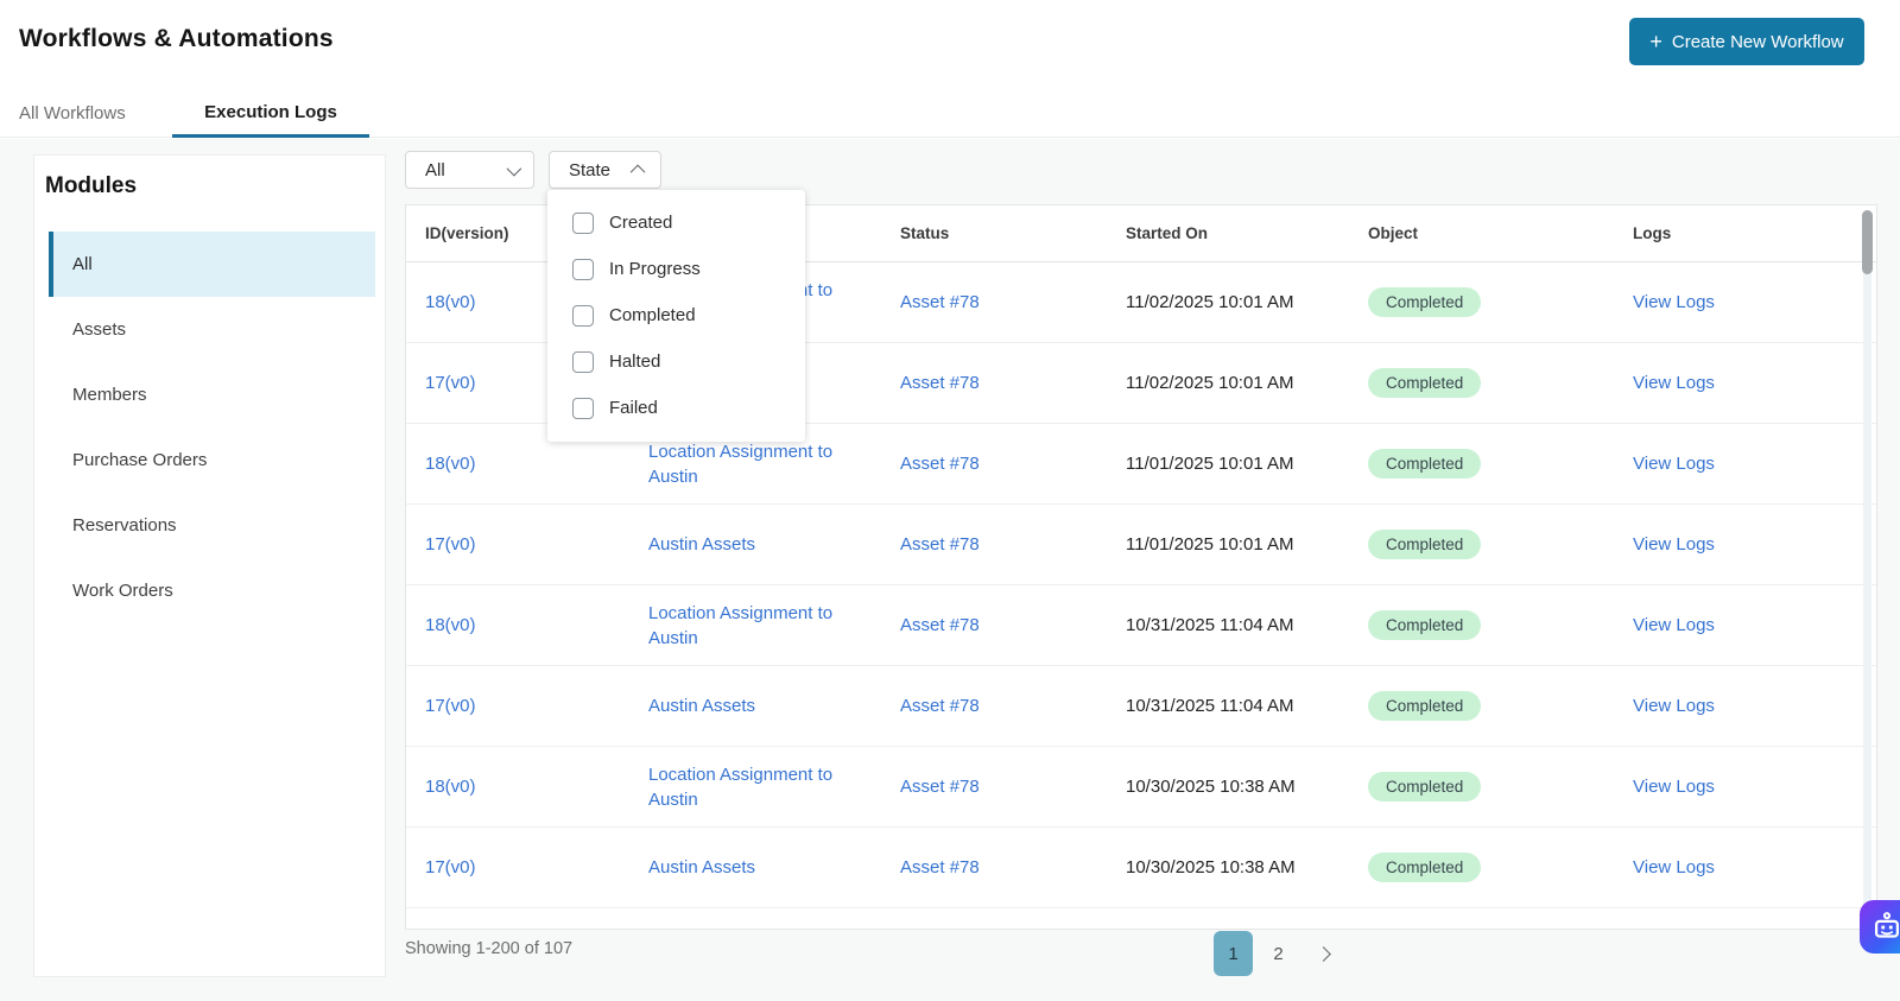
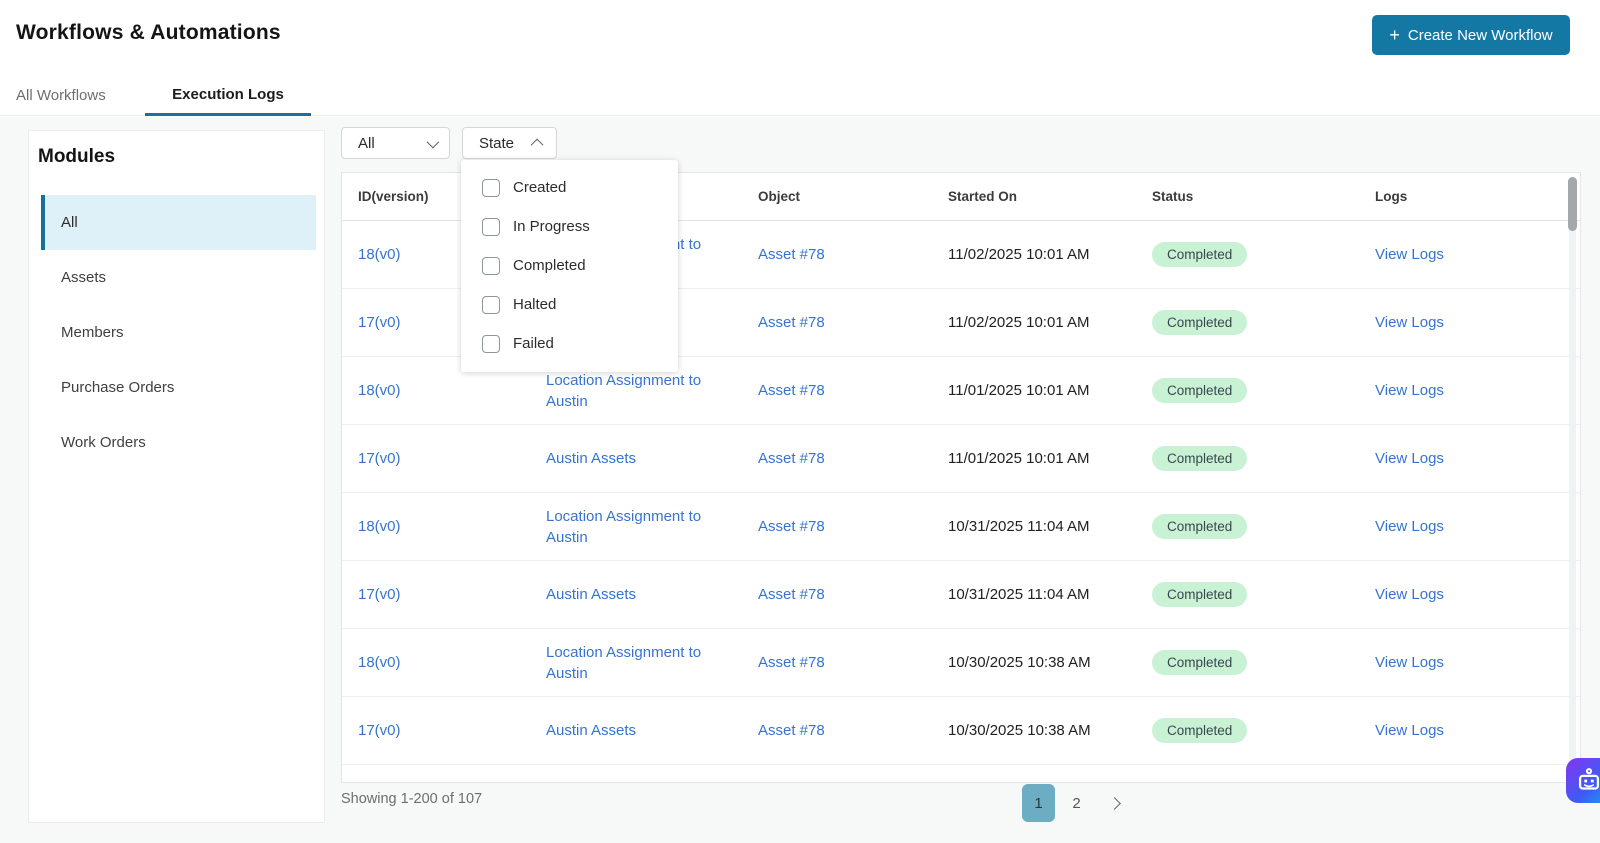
  Workflows & Automations
  +
  Create New Workflow
  All Workflows
  Execution Logs
  Modules
  All
  Assets
  Members
  Purchase Orders
- Reservations
  Work Orders
  All
  State
  ID(version)
- Status
+ Object
  Started On
- Object
+ Status
  Logs
  18(v0)
  Asset #78
  11/02/2025 10:01 AM
  Completed
  View Logs
  17(v0)
  Asset #78
  11/02/2025 10:01 AM
  Completed
  View Logs
  18(v0)
  Location Assignment to Austin
  Asset #78
  11/01/2025 10:01 AM
  Completed
  View Logs
  17(v0)
  Austin Assets
  Asset #78
  11/01/2025 10:01 AM
  Completed
  View Logs
  18(v0)
  Location Assignment to Austin
  Asset #78
  10/31/2025 11:04 AM
  Completed
  View Logs
  17(v0)
  Austin Assets
  Asset #78
  10/31/2025 11:04 AM
  Completed
  View Logs
  18(v0)
  Location Assignment to Austin
  Asset #78
  10/30/2025 10:38 AM
  Completed
  View Logs
  17(v0)
  Austin Assets
  Asset #78
  10/30/2025 10:38 AM
  Completed
  View Logs
  Showing 1-200 of 107
  1
  2
  Created
  In Progress
  Completed
  Halted
  Failed
